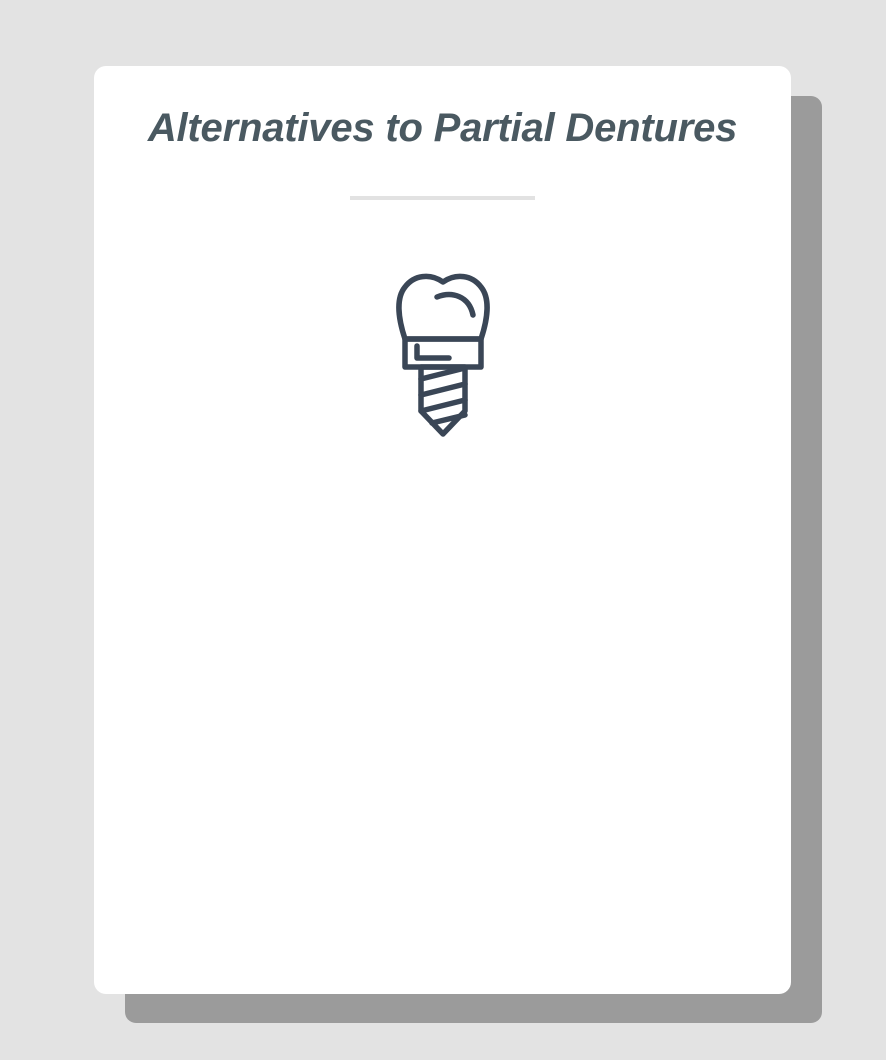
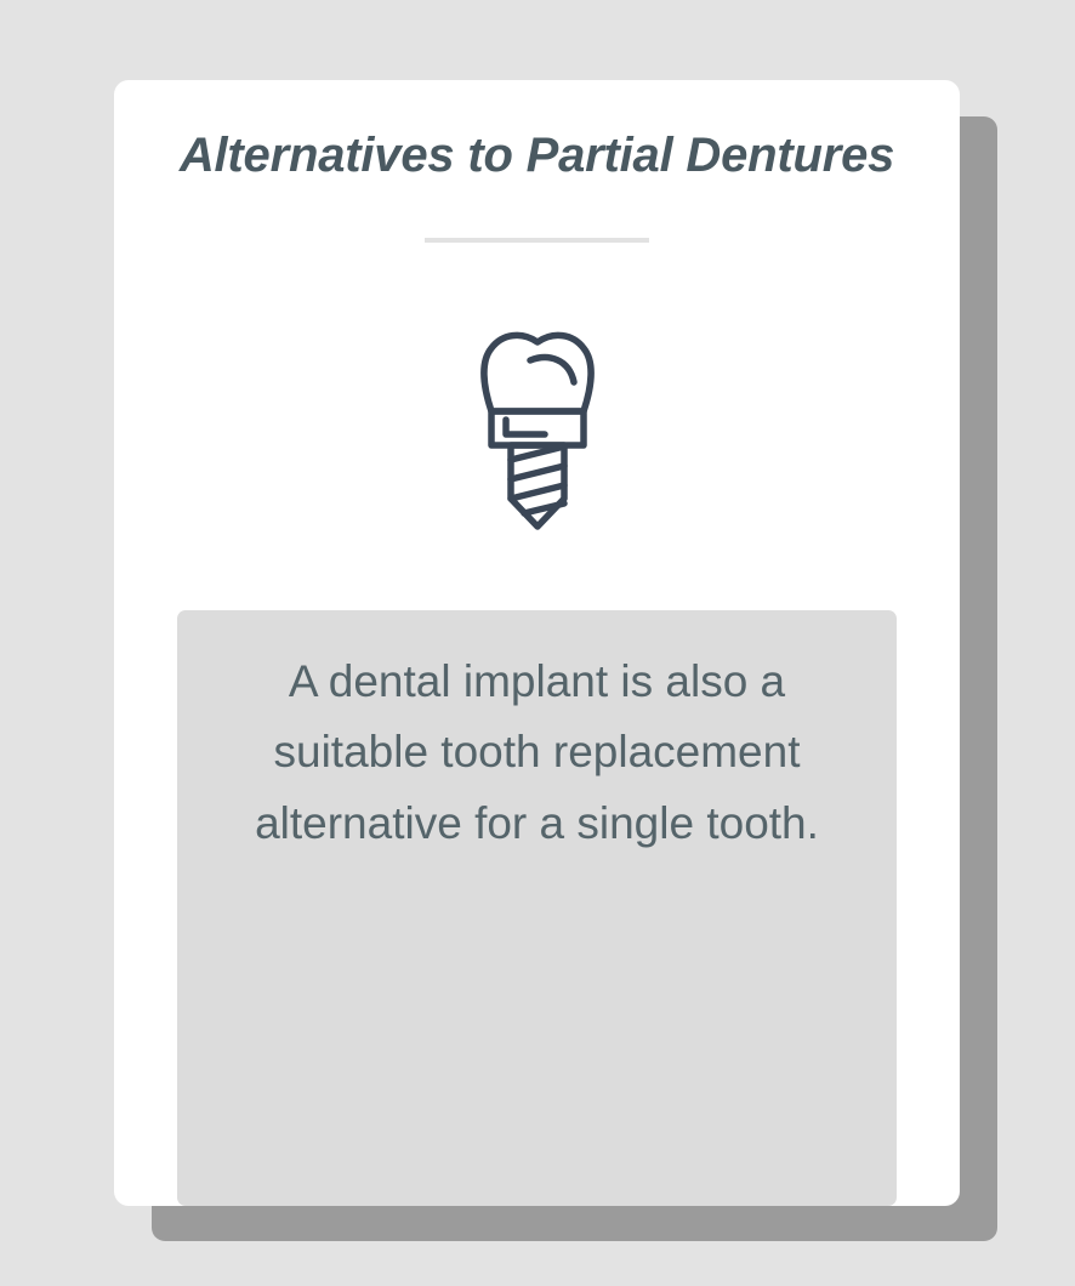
  Alternatives to Partial Dentures
+ A dental implant is also a suitable tooth replacement alternative for a single tooth.
